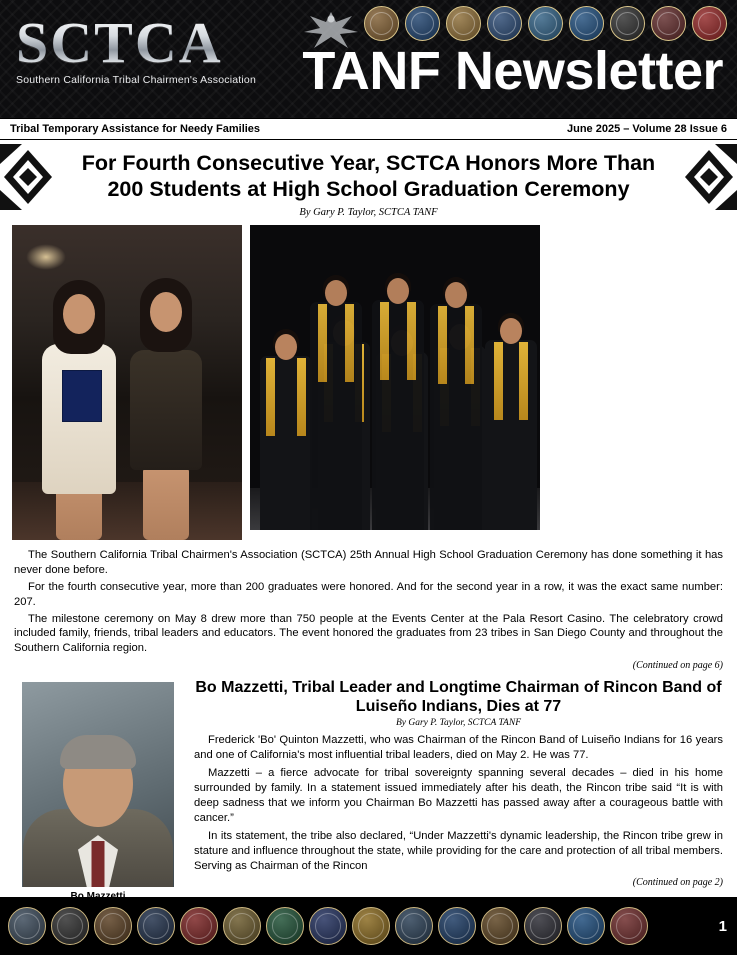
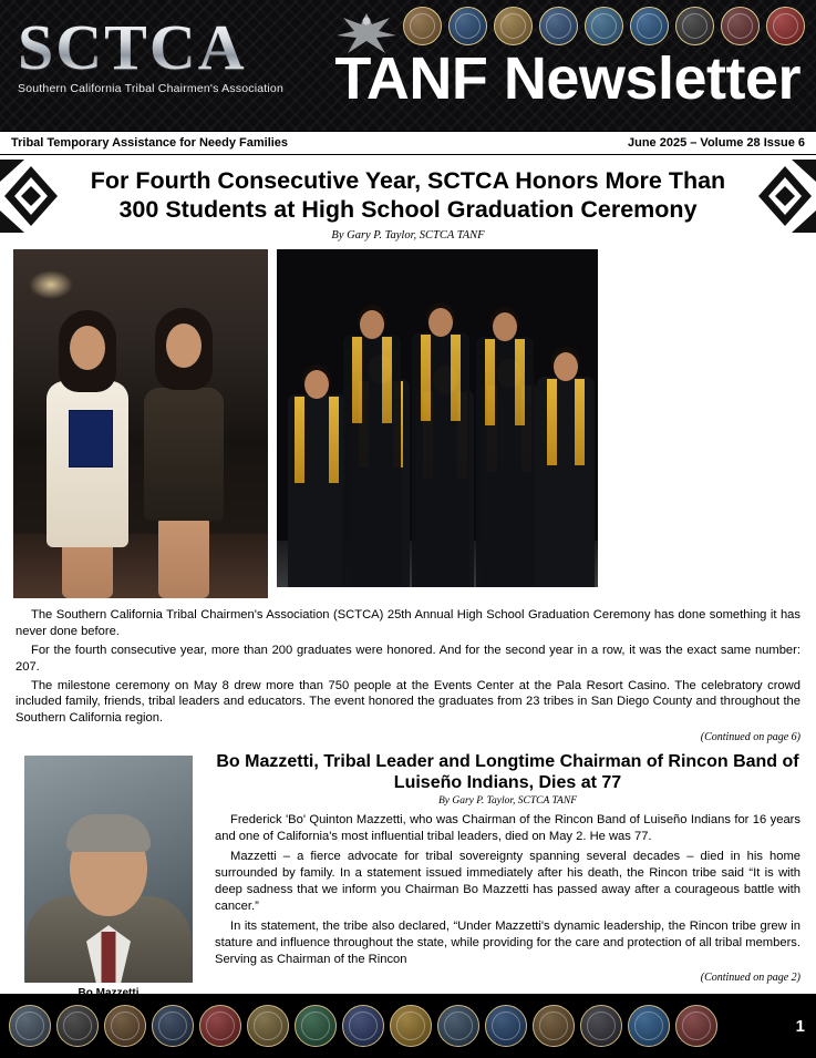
  SCTCA
  Southern California Tribal Chairmen's Association
  TANF Newsletter
  Tribal Temporary Assistance for Needy Families
  June 2025 – Volume 28 Issue 6
- For Fourth Consecutive Year, SCTCA Honors More Than 200 Students at High School Graduation Ceremony
+ For Fourth Consecutive Year, SCTCA Honors More Than 300 Students at High School Graduation Ceremony
  By Gary P. Taylor, SCTCA TANF
  The Southern California Tribal Chairmen's Association (SCTCA) 25th Annual High School Graduation Ceremony has done something it has never done before.
  For the fourth consecutive year, more than 200 graduates were honored. And for the second year in a row, it was the exact same number: 207.
  The milestone ceremony on May 8 drew more than 750 people at the Events Center at the Pala Resort Casino. The celebratory crowd included family, friends, tribal leaders and educators. The event honored the graduates from 23 tribes in San Diego County and throughout the Southern California region.
  (Continued on page 6)
  Bo Mazzetti, Tribal Leader and Longtime Chairman of Rincon Band of Luiseño Indians, Dies at 77
  By Gary P. Taylor, SCTCA TANF
  Frederick 'Bo' Quinton Mazzetti, who was Chairman of the Rincon Band of Luiseño Indians for 16 years and one of California's most influential tribal leaders, died on May 2. He was 77.
  Mazzetti – a fierce advocate for tribal sovereignty spanning several decades – died in his home surrounded by family. In a statement issued immediately after his death, the Rincon tribe said “It is with deep sadness that we inform you Chairman Bo Mazzetti has passed away after a courageous battle with cancer.”
  In its statement, the tribe also declared, “Under Mazzetti's dynamic leadership, the Rincon tribe grew in stature and influence throughout the state, while providing for the care and protection of all tribal members. Serving as Chairman of the Rincon
  (Continued on page 2)
  1
